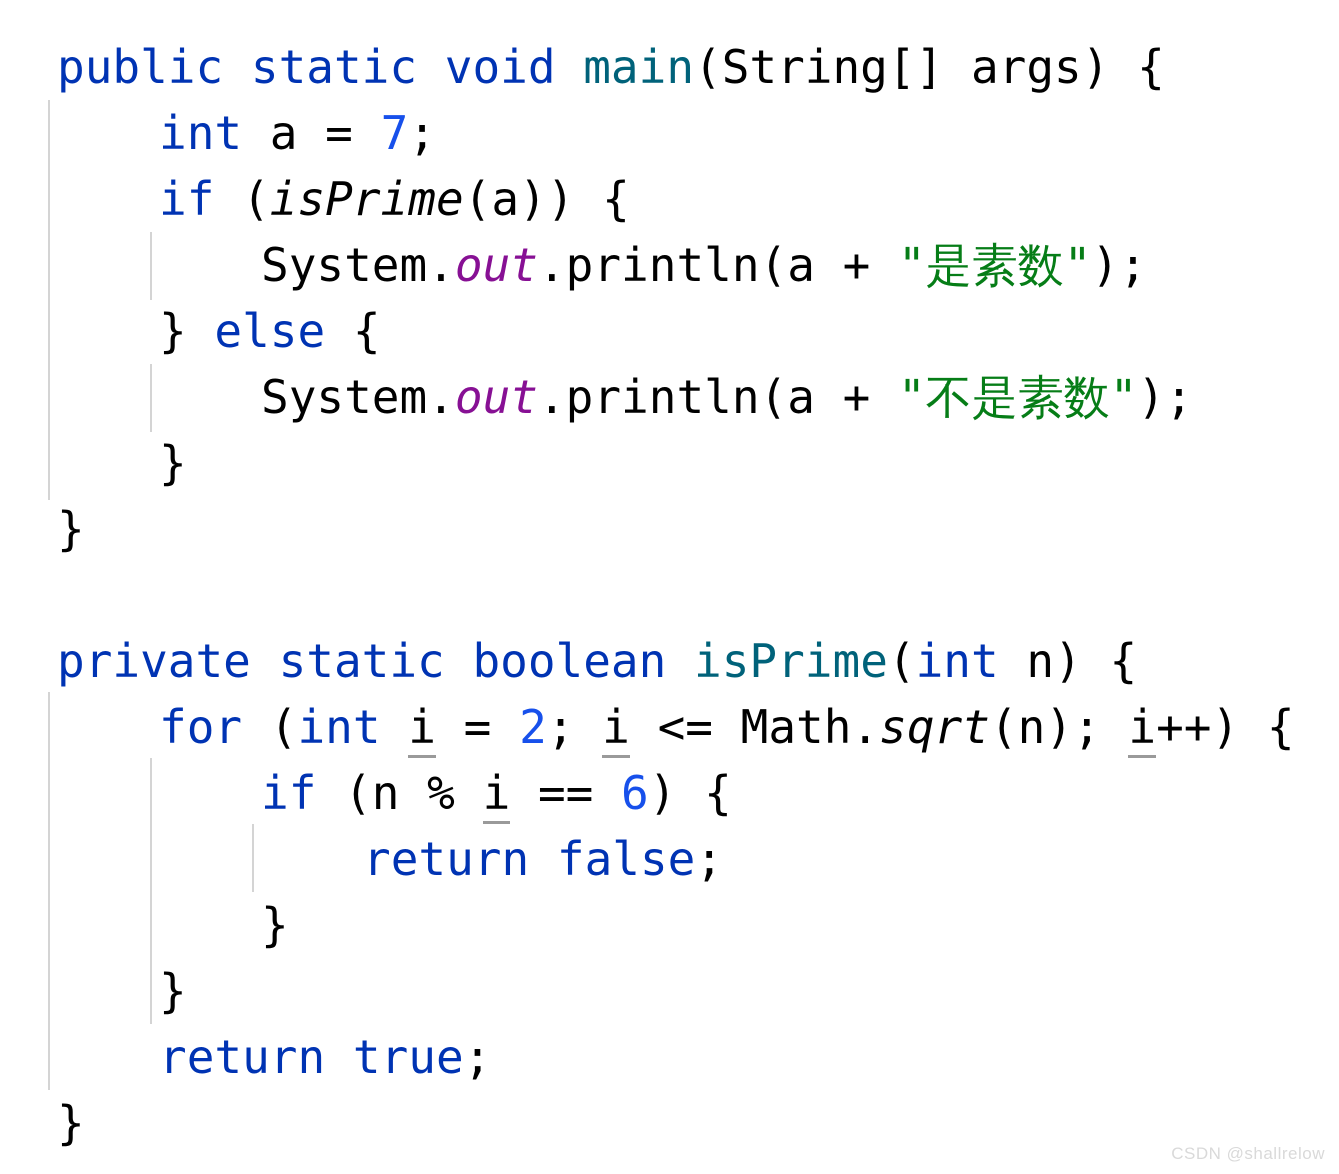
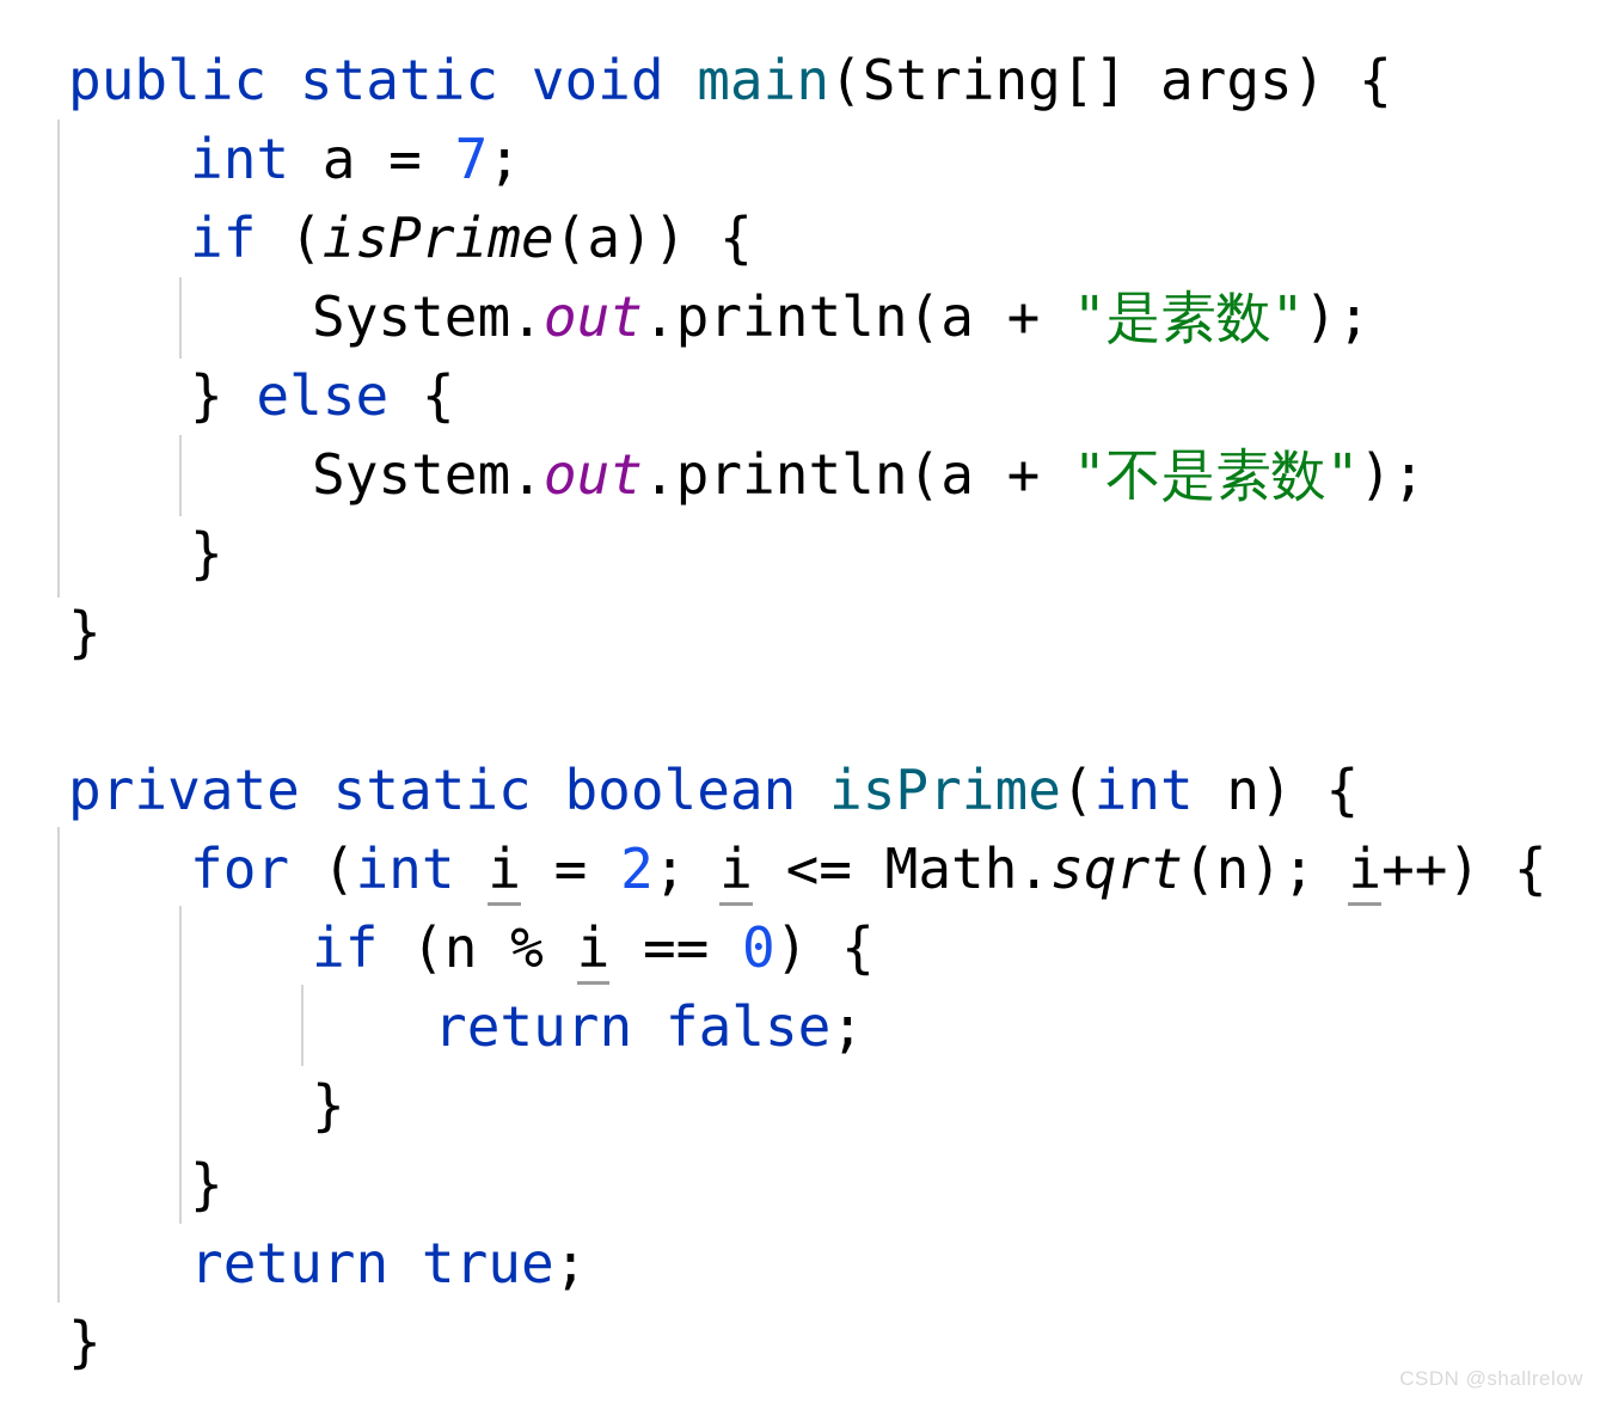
  public static void main(String[] args) {
  int a = 7;
  if (isPrime(a)) {
  System.out.println(a + "是素数");
  } else {
  System.out.println(a + "不是素数");
  }
  }
  private static boolean isPrime(int n) {
  for (int i = 2; i <= Math.sqrt(n); i++) {
- if (n % i == 6) {
+ if (n % i == 0) {
  return false;
  }
  }
  return true;
  }
  CSDN @shallrelow
